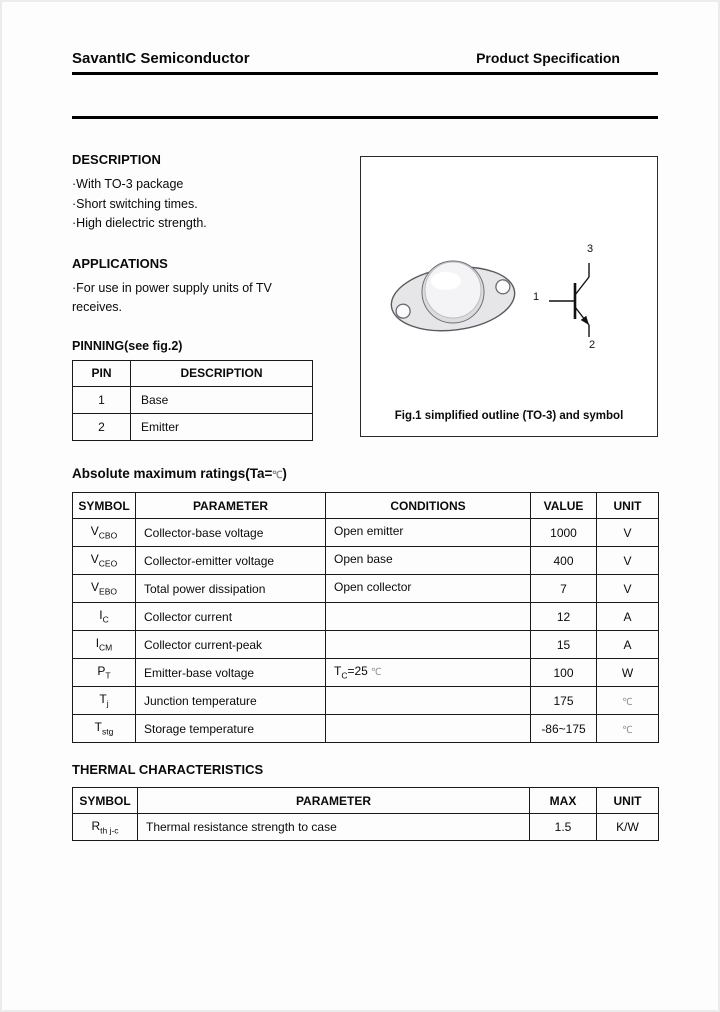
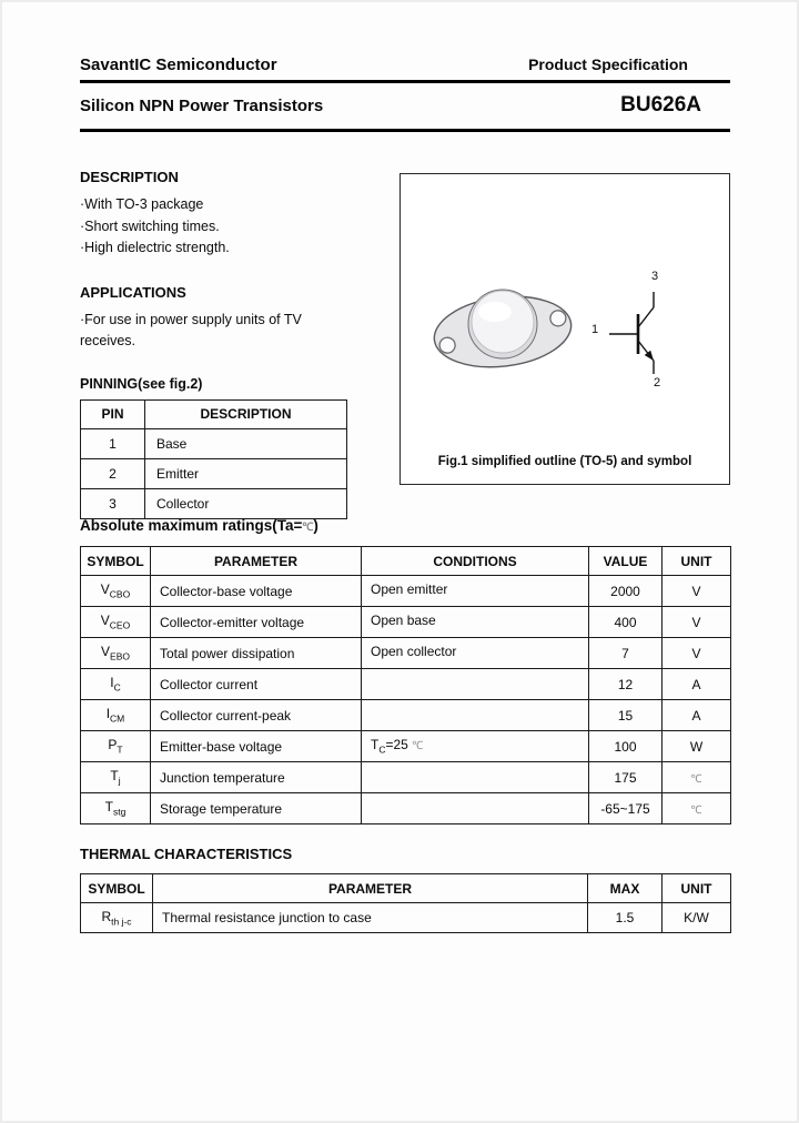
  SavantIC Semiconductor
  Product Specification
+ Silicon NPN Power Transistors
+ BU626A
  DESCRIPTION
  ·With TO-3 package
  ·Short switching times.
  ·High dielectric strength.
  APPLICATIONS
  ·For use in power supply units of TV receives.
  PINNING(see fig.2)
  PIN	DESCRIPTION
  1	Base
  2	Emitter
+ 3	Collector
  3
  1
  2
- Fig.1 simplified outline (TO-3) and symbol
+ Fig.1 simplified outline (TO-5) and symbol
  Absolute maximum ratings(Ta=℃)
  SYMBOL	PARAMETER	CONDITIONS	VALUE	UNIT
- VCBO	Collector-base voltage	Open emitter	1000	V
+ VCBO	Collector-base voltage	Open emitter	2000	V
  VCEO	Collector-emitter voltage	Open base	400	V
  VEBO	Total power dissipation	Open collector	7	V
  IC	Collector current		12	A
  ICM	Collector current-peak		15	A
  PT	Emitter-base voltage	TC=25 ℃	100	W
  Tj	Junction temperature		175	℃
- Tstg	Storage temperature		-86~175	℃
+ Tstg	Storage temperature		-65~175	℃
  THERMAL CHARACTERISTICS
  SYMBOL	PARAMETER	MAX	UNIT
- Rth j-c	Thermal resistance strength to case	1.5	K/W
+ Rth j-c	Thermal resistance junction to case	1.5	K/W
